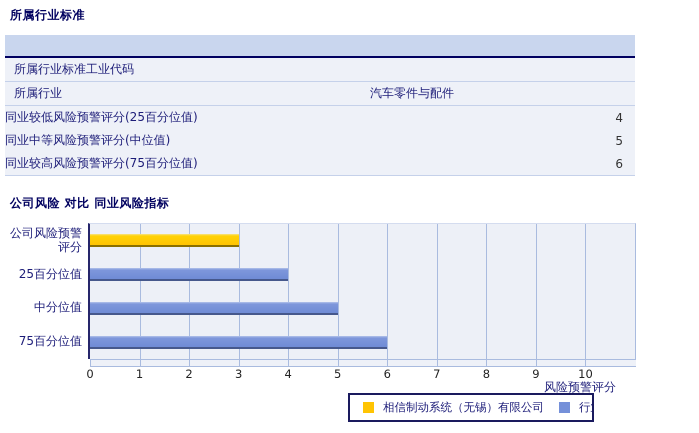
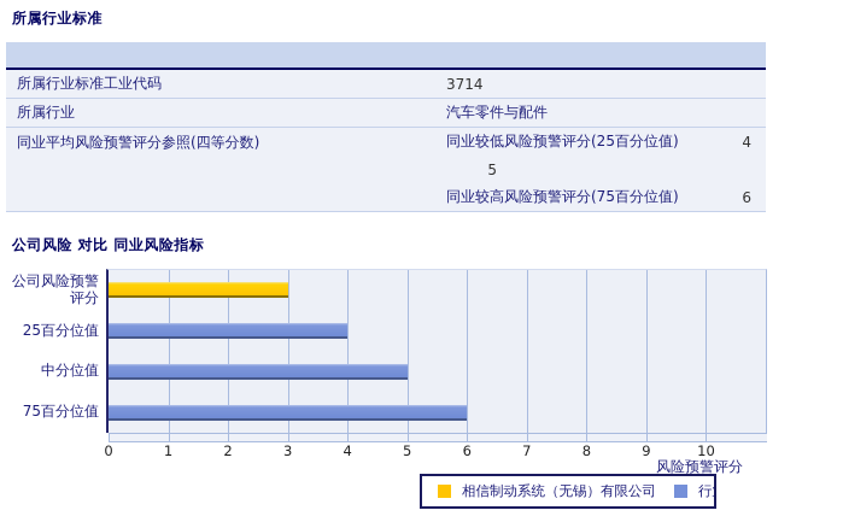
  所属行业标准
  所属行业标准工业代码
+ 3714
  所属行业
  汽车零件与配件
+ 同业平均风险预警评分参照(四等分数)
  同业较低风险预警评分(25百分位值)
  4
- 同业中等风险预警评分(中位值)
  5
  同业较高风险预警评分(75百分位值)
  6
  公司风险 对比 同业风险指标
  公司风险预警评分
  25百分位值
  中分位值
  75百分位值
  0
  1
  2
  3
  4
  5
  6
  7
  8
  9
  10
  风险预警评分
  相信制动系统（无锡）有限公司
